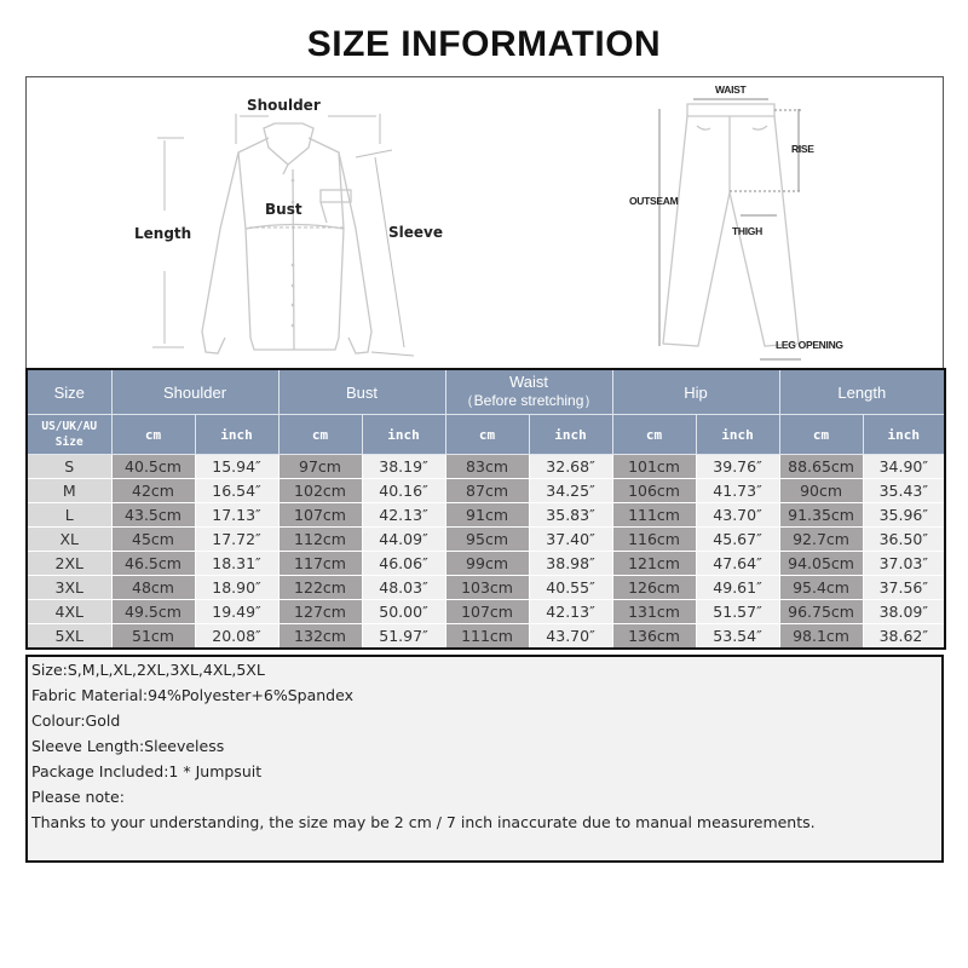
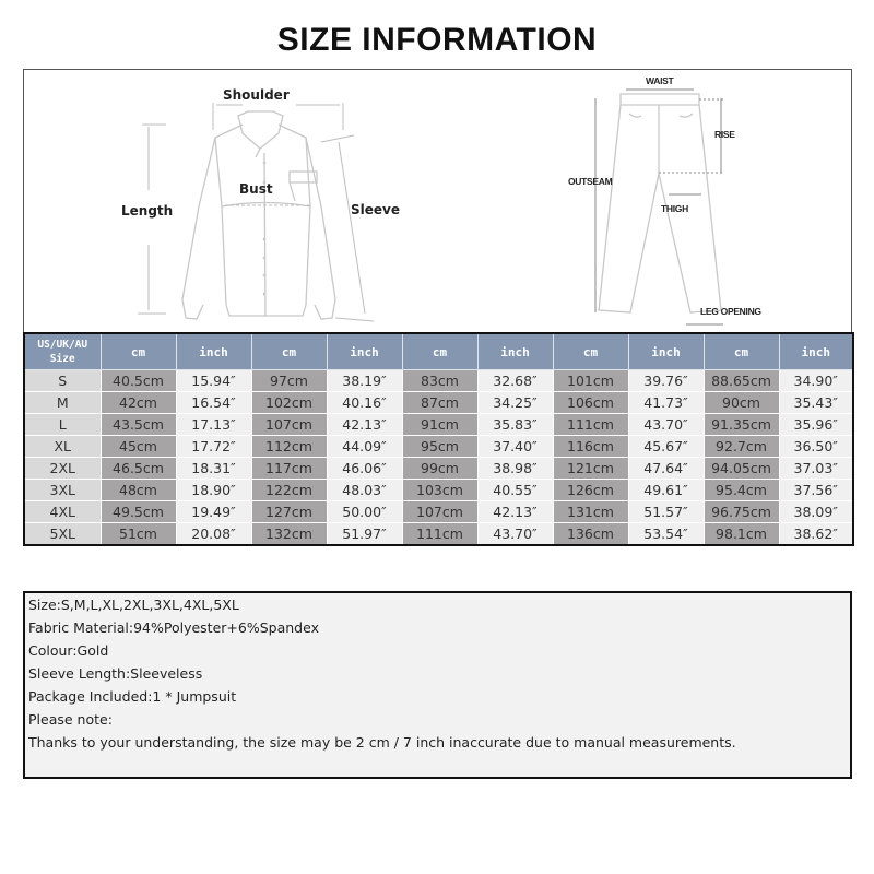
  SIZE INFORMATION
  Shoulder
  Bust
  Length
  Sleeve
  WAIST
  RISE
  OUTSEAM
  THIGH
  LEG OPENING
- Size	Shoulder	Bust	Waist （Before stretching）	Hip	Length
  US/UK/AU Size	cm	inch	cm	inch	cm	inch	cm	inch	cm	inch
  S	40.5cm	15.94″	97cm	38.19″	83cm	32.68″	101cm	39.76″	88.65cm	34.90″
  M	42cm	16.54″	102cm	40.16″	87cm	34.25″	106cm	41.73″	90cm	35.43″
  L	43.5cm	17.13″	107cm	42.13″	91cm	35.83″	111cm	43.70″	91.35cm	35.96″
  XL	45cm	17.72″	112cm	44.09″	95cm	37.40″	116cm	45.67″	92.7cm	36.50″
  2XL	46.5cm	18.31″	117cm	46.06″	99cm	38.98″	121cm	47.64″	94.05cm	37.03″
  3XL	48cm	18.90″	122cm	48.03″	103cm	40.55″	126cm	49.61″	95.4cm	37.56″
  4XL	49.5cm	19.49″	127cm	50.00″	107cm	42.13″	131cm	51.57″	96.75cm	38.09″
  5XL	51cm	20.08″	132cm	51.97″	111cm	43.70″	136cm	53.54″	98.1cm	38.62″
  Size:S,M,L,XL,2XL,3XL,4XL,5XL
  Fabric Material:94%Polyester+6%Spandex
  Colour:Gold
  Sleeve Length:Sleeveless
  Package Included:1 * Jumpsuit
  Please note:
  Thanks to your understanding, the size may be 2 cm / 7 inch inaccurate due to manual measurements.
